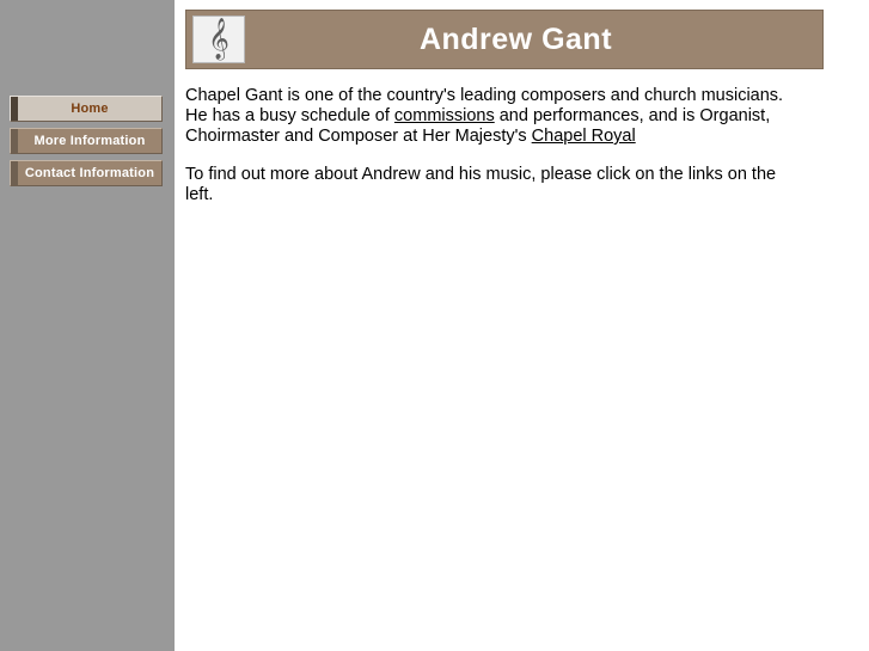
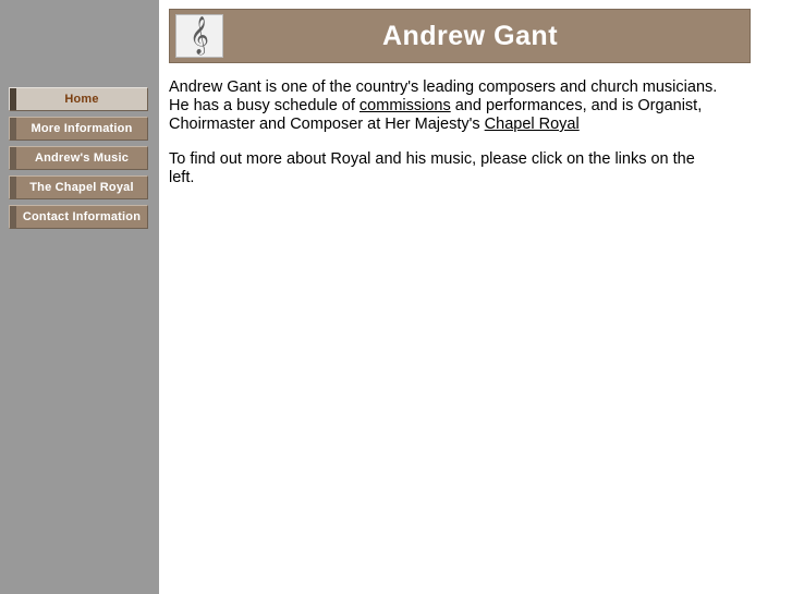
  Home
  More Information
+ Andrew's Music
+ The Chapel Royal
  Contact Information
  𝄞
  Andrew Gant
- Chapel Gant is one of the country's leading composers and church musicians. He has a busy schedule of commissions and performances, and is Organist, Choirmaster and Composer at Her Majesty's Chapel Royal
+ Andrew Gant is one of the country's leading composers and church musicians. He has a busy schedule of commissions and performances, and is Organist, Choirmaster and Composer at Her Majesty's Chapel Royal
- To find out more about Andrew and his music, please click on the links on the left.
+ To find out more about Royal and his music, please click on the links on the left.
